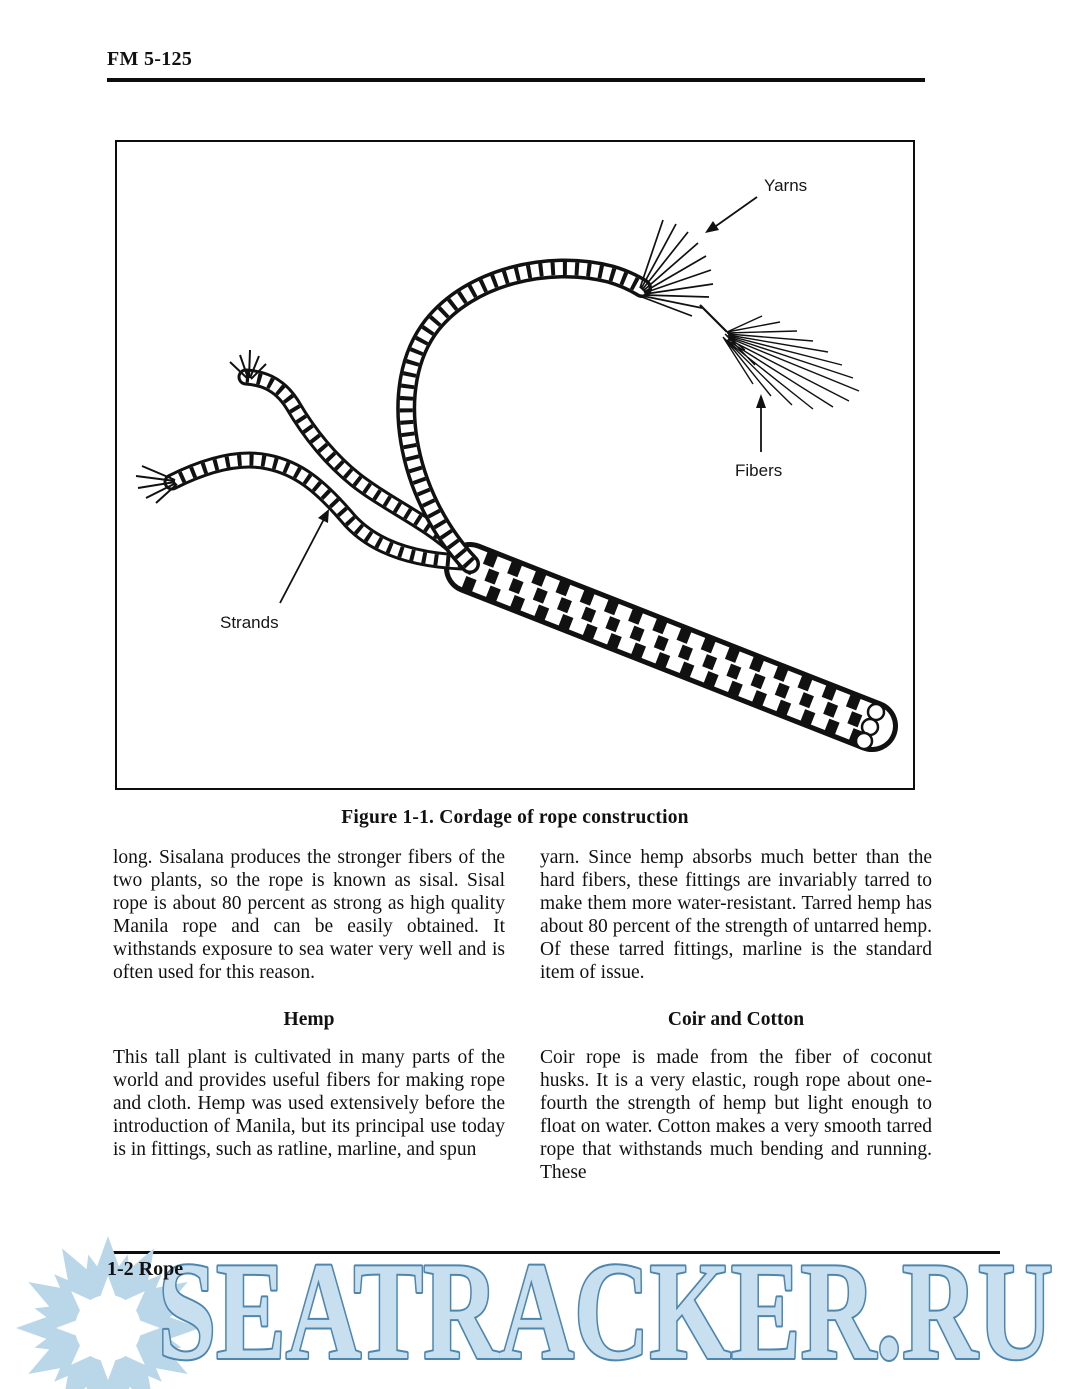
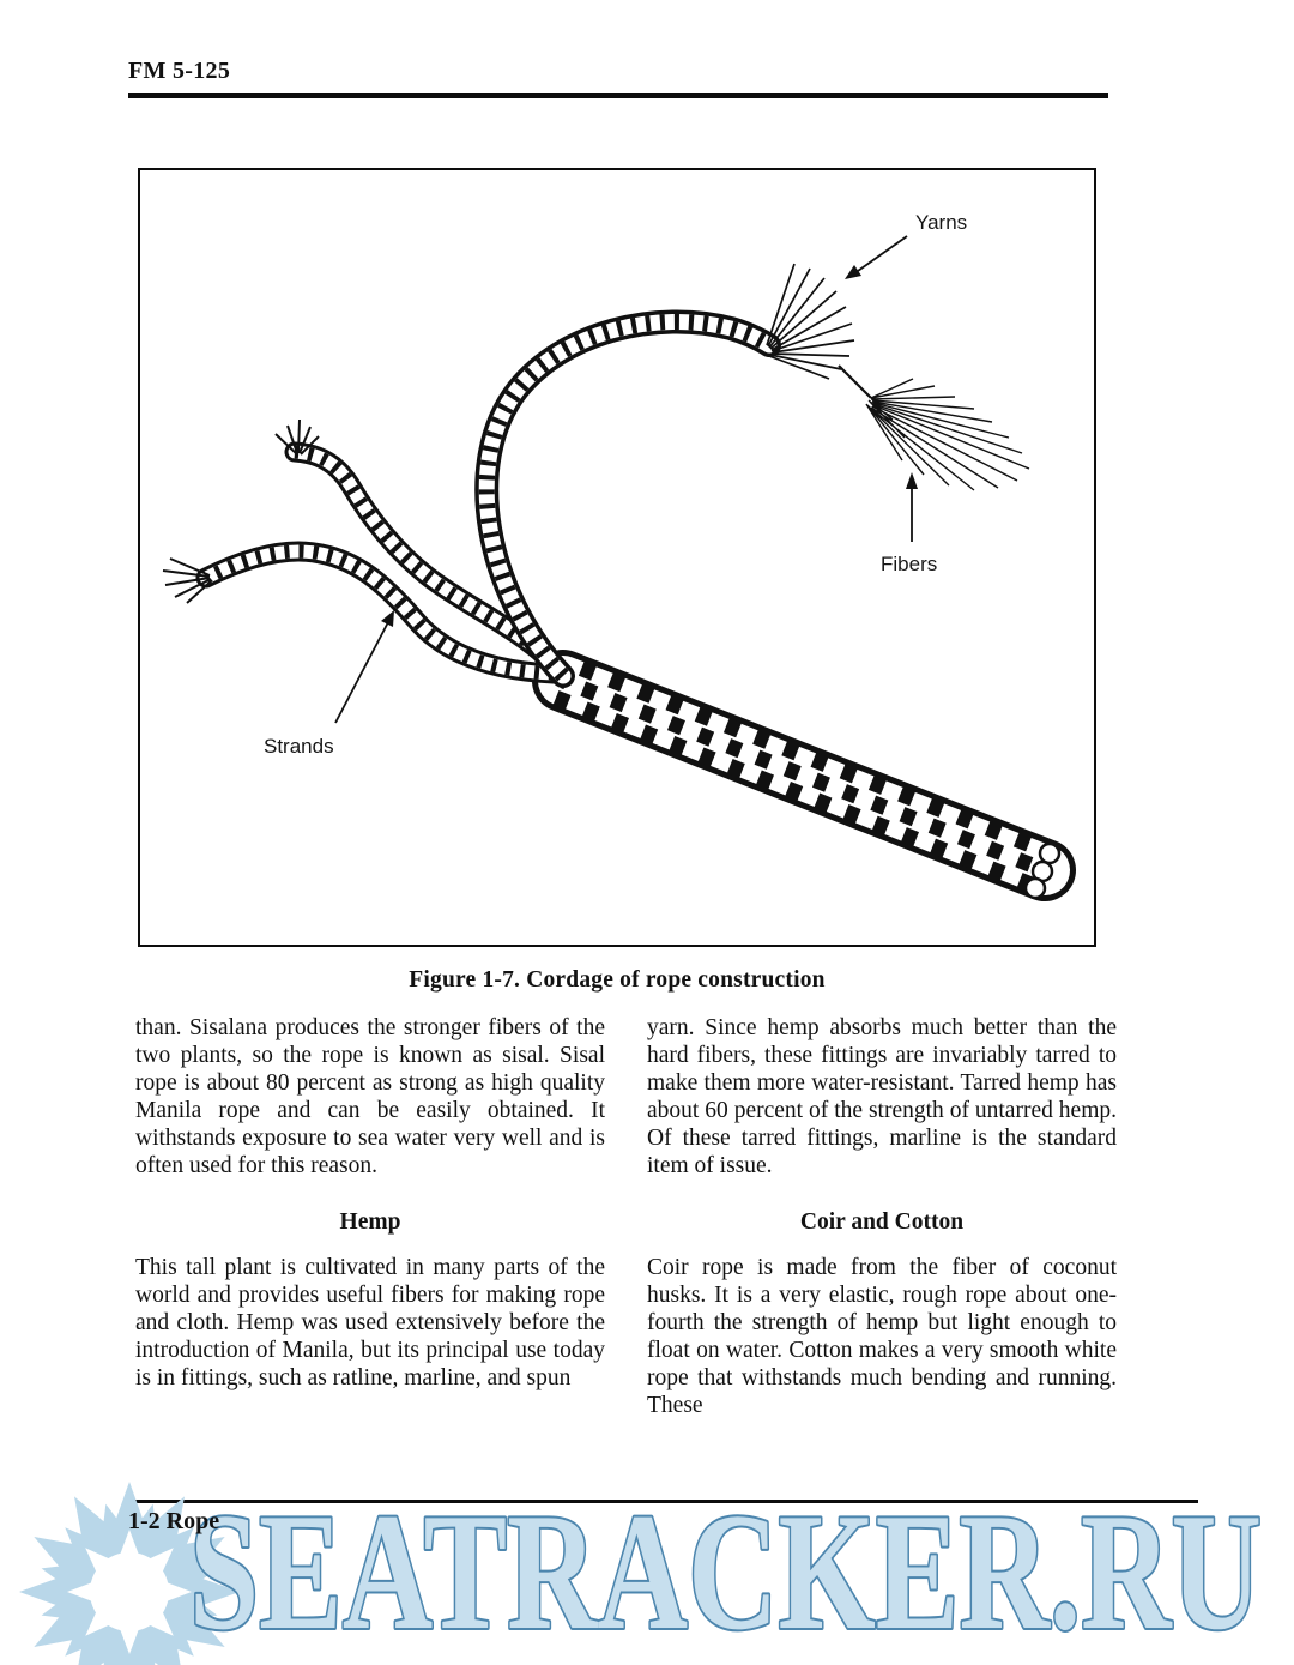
  FM 5-125
  Yarns
  Fibers
  Strands
- Figure 1-1. Cordage of rope construction
+ Figure 1-7. Cordage of rope construction
- long. Sisalana produces the stronger fibers of the two plants, so the rope is known as sisal. Sisal rope is about 80 percent as strong as high quality Manila rope and can be easily obtained. It withstands exposure to sea water very well and is often used for this reason.
+ than. Sisalana produces the stronger fibers of the two plants, so the rope is known as sisal. Sisal rope is about 80 percent as strong as high quality Manila rope and can be easily obtained. It withstands exposure to sea water very well and is often used for this reason.
  Hemp
  This tall plant is cultivated in many parts of the world and provides useful fibers for making rope and cloth. Hemp was used extensively before the introduction of Manila, but its principal use today is in fittings, such as ratline, marline, and spun
- yarn. Since hemp absorbs much better than the hard fibers, these fittings are invariably tarred to make them more water-resistant. Tarred hemp has about 80 percent of the strength of untarred hemp. Of these tarred fittings, marline is the standard item of issue.
+ yarn. Since hemp absorbs much better than the hard fibers, these fittings are invariably tarred to make them more water-resistant. Tarred hemp has about 60 percent of the strength of untarred hemp. Of these tarred fittings, marline is the standard item of issue.
  Coir and Cotton
- Coir rope is made from the fiber of coconut husks. It is a very elastic, rough rope about one-fourth the strength of hemp but light enough to float on water. Cotton makes a very smooth tarred rope that withstands much bending and running. These
+ Coir rope is made from the fiber of coconut husks. It is a very elastic, rough rope about one-fourth the strength of hemp but light enough to float on water. Cotton makes a very smooth white rope that withstands much bending and running. These
  1-2 Rope
  SEATRACKER.RU
